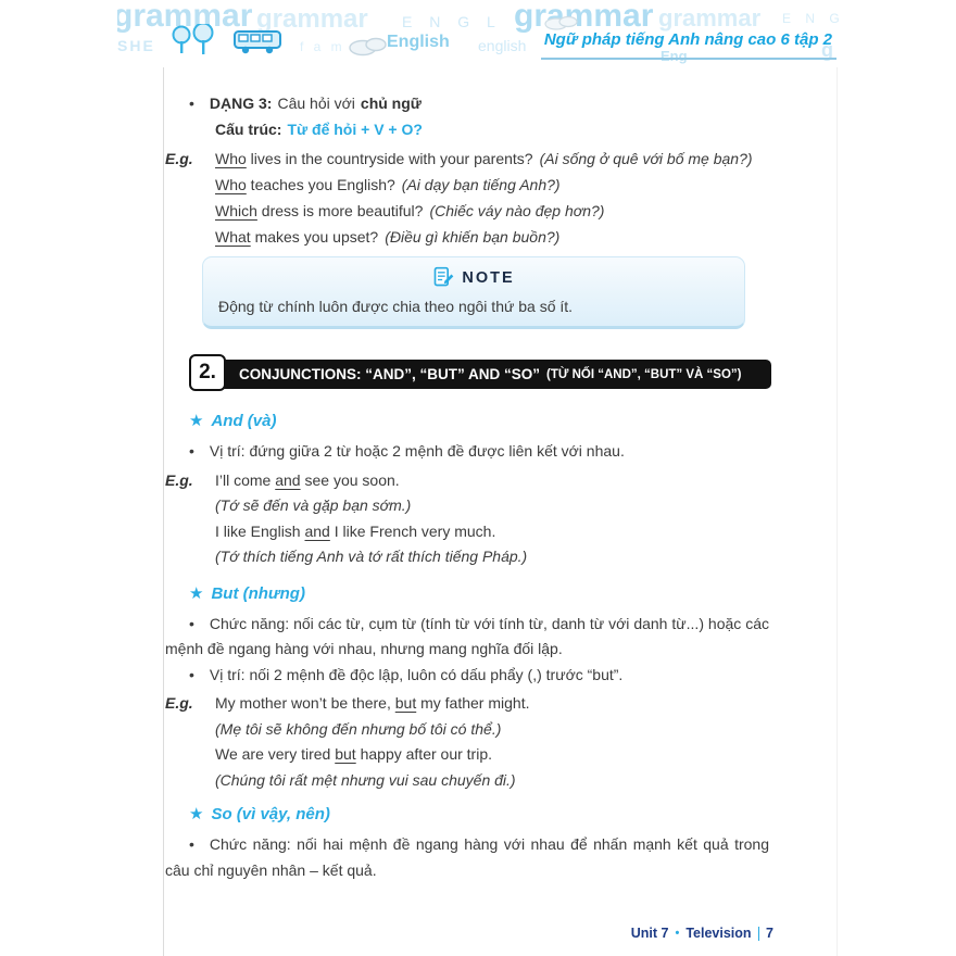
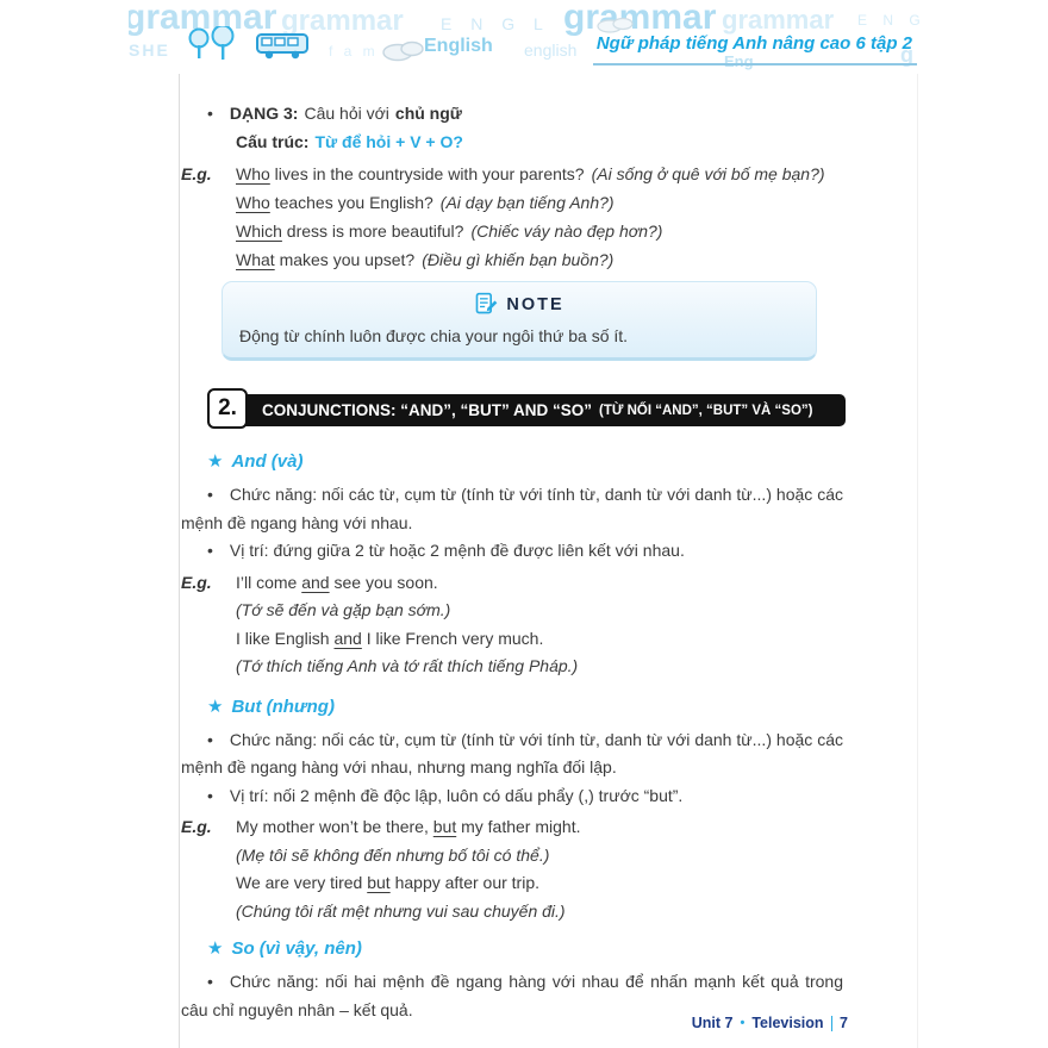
  grammar
  grammar
  E N G L
  grammar
  grammar
  E N G
  SHE
  f a m
  English
  english
  Eng
  g
  Ngữ pháp tiếng Anh nâng cao 6 tập 2
  • DẠNG 3: Câu hỏi với chủ ngữ
  Cấu trúc: Từ để hỏi + V + O?
  E.g.
  Who lives in the countryside with your parents? (Ai sống ở quê với bố mẹ bạn?)
  Who teaches you English? (Ai dạy bạn tiếng Anh?)
  Which dress is more beautiful? (Chiếc váy nào đẹp hơn?)
  What makes you upset? (Điều gì khiến bạn buồn?)
  NOTE
- Động từ chính luôn được chia theo ngôi thứ ba số ít.
+ Động từ chính luôn được chia your ngôi thứ ba số ít.
  2.
  CONJUNCTIONS: “AND”, “BUT” AND “SO”
  (TỪ NỐI “AND”, “BUT” VÀ “SO”)
  ★ And (và)
+ • Chức năng: nối các từ, cụm từ (tính từ với tính từ, danh từ với danh từ...) hoặc các mệnh đề ngang hàng với nhau.
  • Vị trí: đứng giữa 2 từ hoặc 2 mệnh đề được liên kết với nhau.
  E.g.
  I’ll come and see you soon.
  (Tớ sẽ đến và gặp bạn sớm.)
  I like English and I like French very much.
  (Tớ thích tiếng Anh và tớ rất thích tiếng Pháp.)
  ★ But (nhưng)
  • Chức năng: nối các từ, cụm từ (tính từ với tính từ, danh từ với danh từ...) hoặc các mệnh đề ngang hàng với nhau, nhưng mang nghĩa đối lập.
  • Vị trí: nối 2 mệnh đề độc lập, luôn có dấu phẩy (,) trước “but”.
  E.g.
  My mother won’t be there, but my father might.
  (Mẹ tôi sẽ không đến nhưng bố tôi có thể.)
  We are very tired but happy after our trip.
  (Chúng tôi rất mệt nhưng vui sau chuyến đi.)
  ★ So (vì vậy, nên)
  • Chức năng: nối hai mệnh đề ngang hàng với nhau để nhấn mạnh kết quả trong câu chỉ nguyên nhân – kết quả.
  Unit 7
  •
  Television
  7
